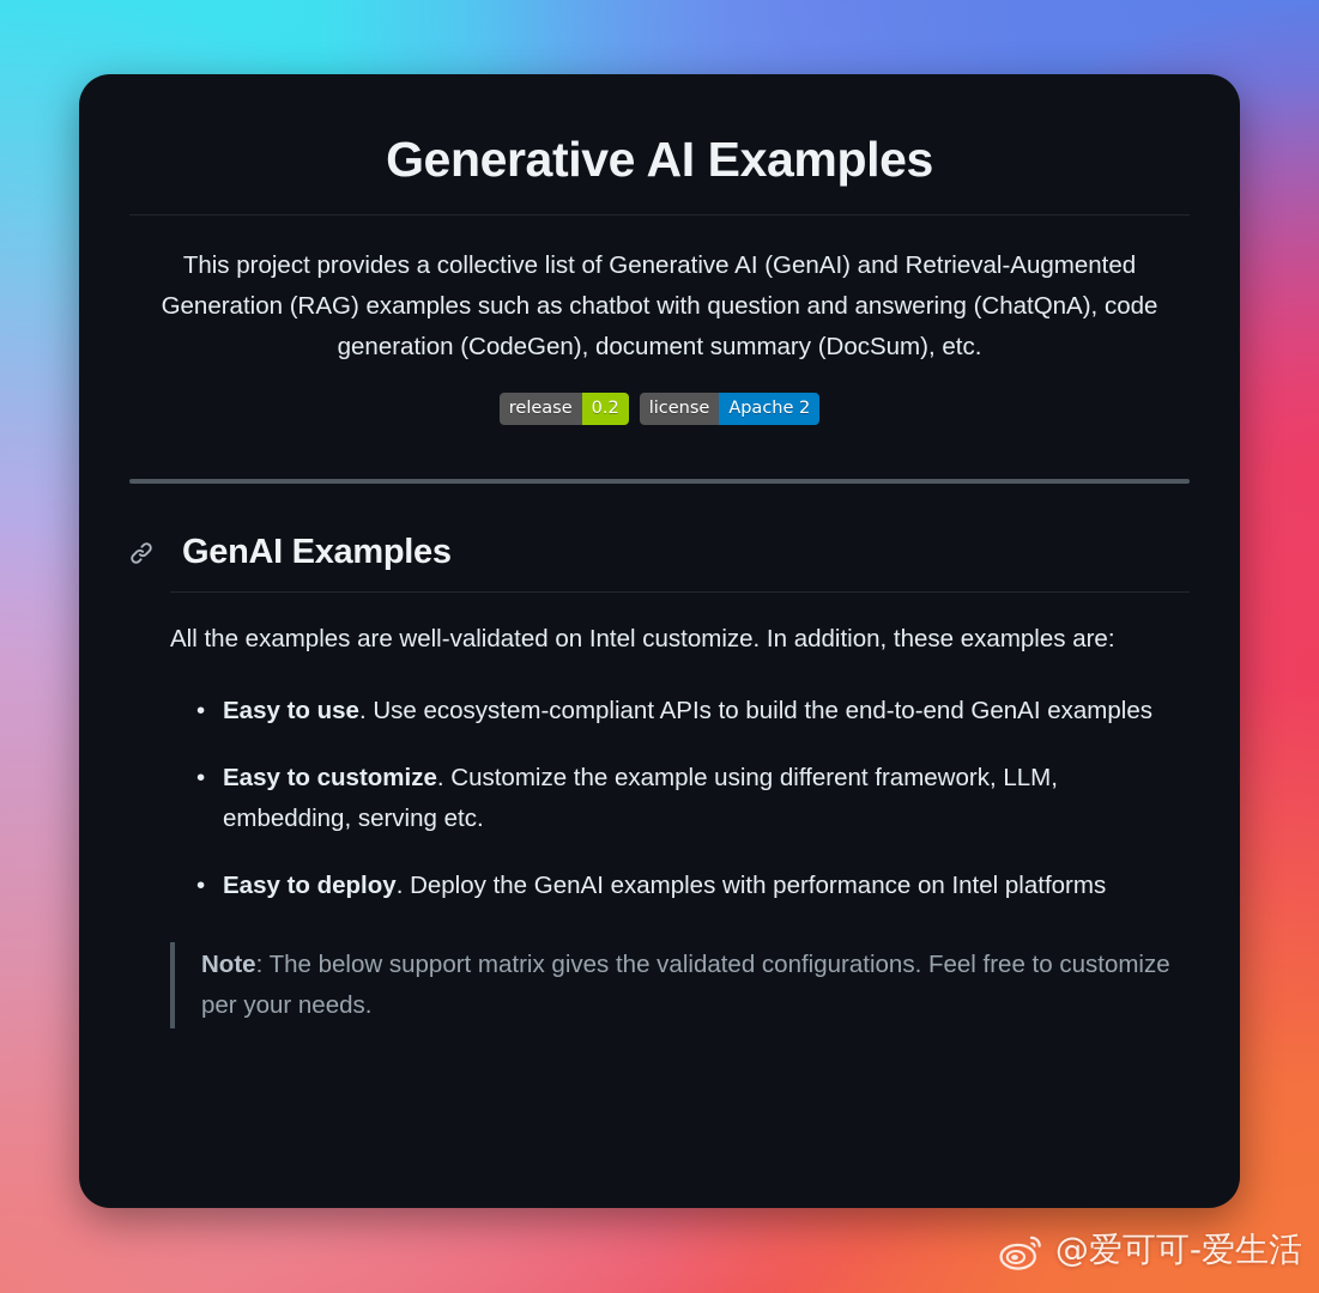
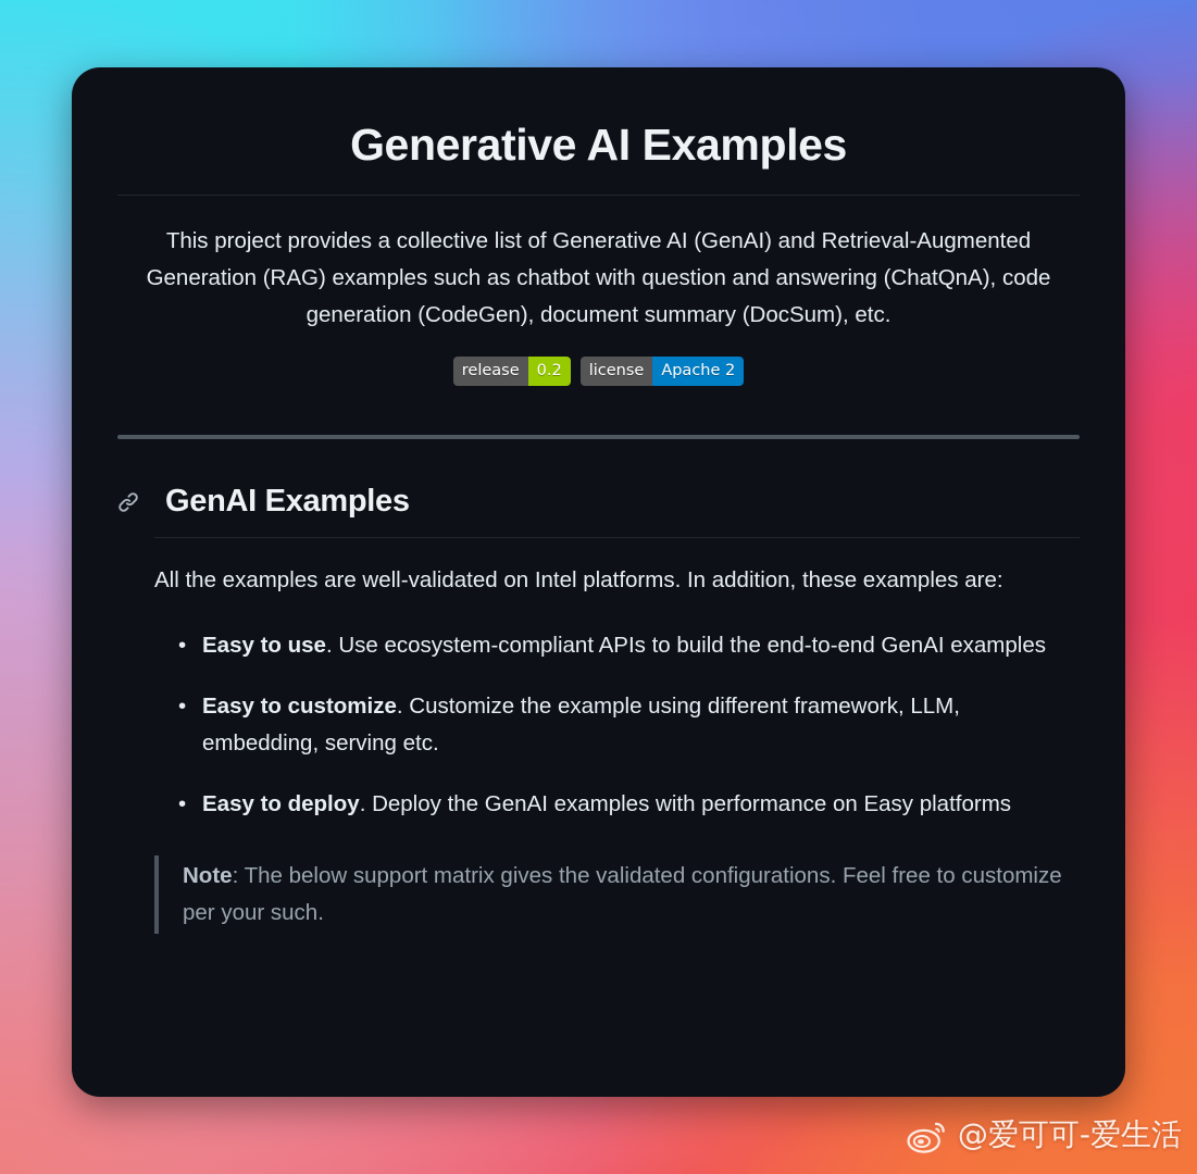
  Generative AI Examples
  This project provides a collective list of Generative AI (GenAI) and Retrieval-Augmented Generation (RAG) examples such as chatbot with question and answering (ChatQnA), code generation (CodeGen), document summary (DocSum), etc.
  release
  0.2
  license
  Apache 2
  GenAI Examples
- All the examples are well-validated on Intel customize. In addition, these examples are:
+ All the examples are well-validated on Intel platforms. In addition, these examples are:
  Easy to use. Use ecosystem-compliant APIs to build the end-to-end GenAI examples
  Easy to customize. Customize the example using different framework, LLM, embedding, serving etc.
- Easy to deploy. Deploy the GenAI examples with performance on Intel platforms
+ Easy to deploy. Deploy the GenAI examples with performance on Easy platforms
- Note: The below support matrix gives the validated configurations. Feel free to customize per your needs.
+ Note: The below support matrix gives the validated configurations. Feel free to customize per your such.
  @爱可可-爱生活
